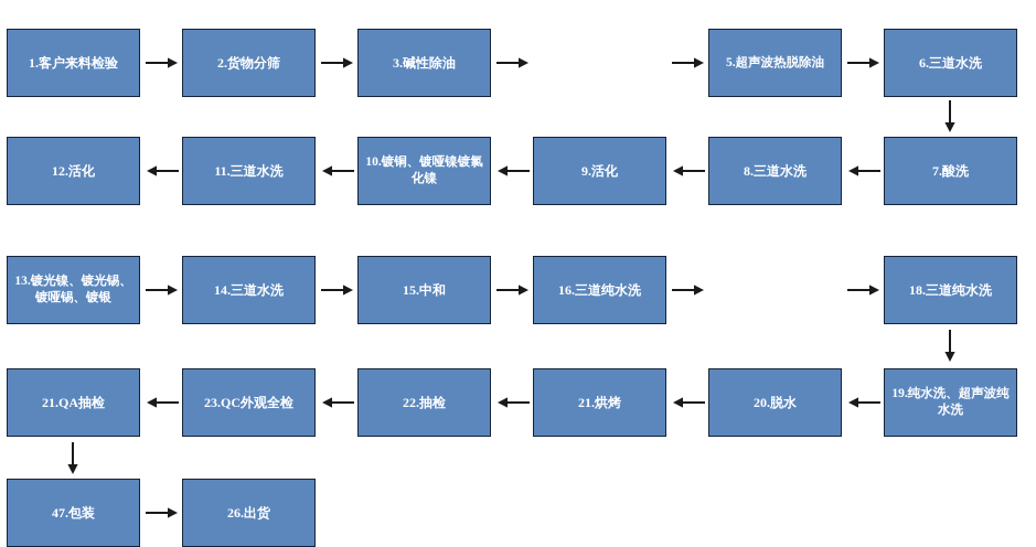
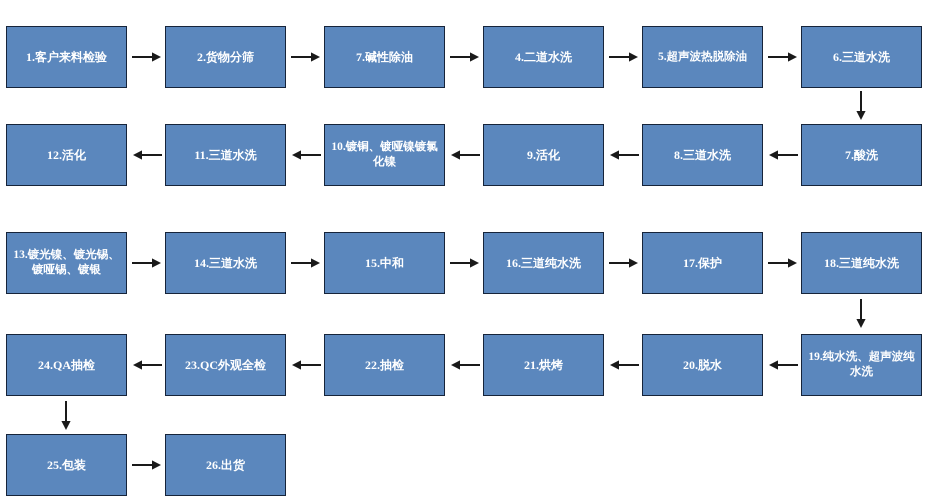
  1.客户来料检验
  2.货物分筛
- 3.碱性除油
+ 7.碱性除油
+ 4.二道水洗
  5.超声波热脱除油
  6.三道水洗
  7.酸洗
  8.三道水洗
  9.活化
  10.镀铜、镀哑镍镀氯化镍
  11.三道水洗
  12.活化
  13.镀光镍、镀光锡、镀哑锡、镀银
  14.三道水洗
  15.中和
  16.三道纯水洗
+ 17.保护
  18.三道纯水洗
  19.纯水洗、超声波纯水洗
  20.脱水
  21.烘烤
  22.抽检
  23.QC外观全检
- 21.QA抽检
+ 24.QA抽检
- 47.包装
+ 25.包装
  26.出货
